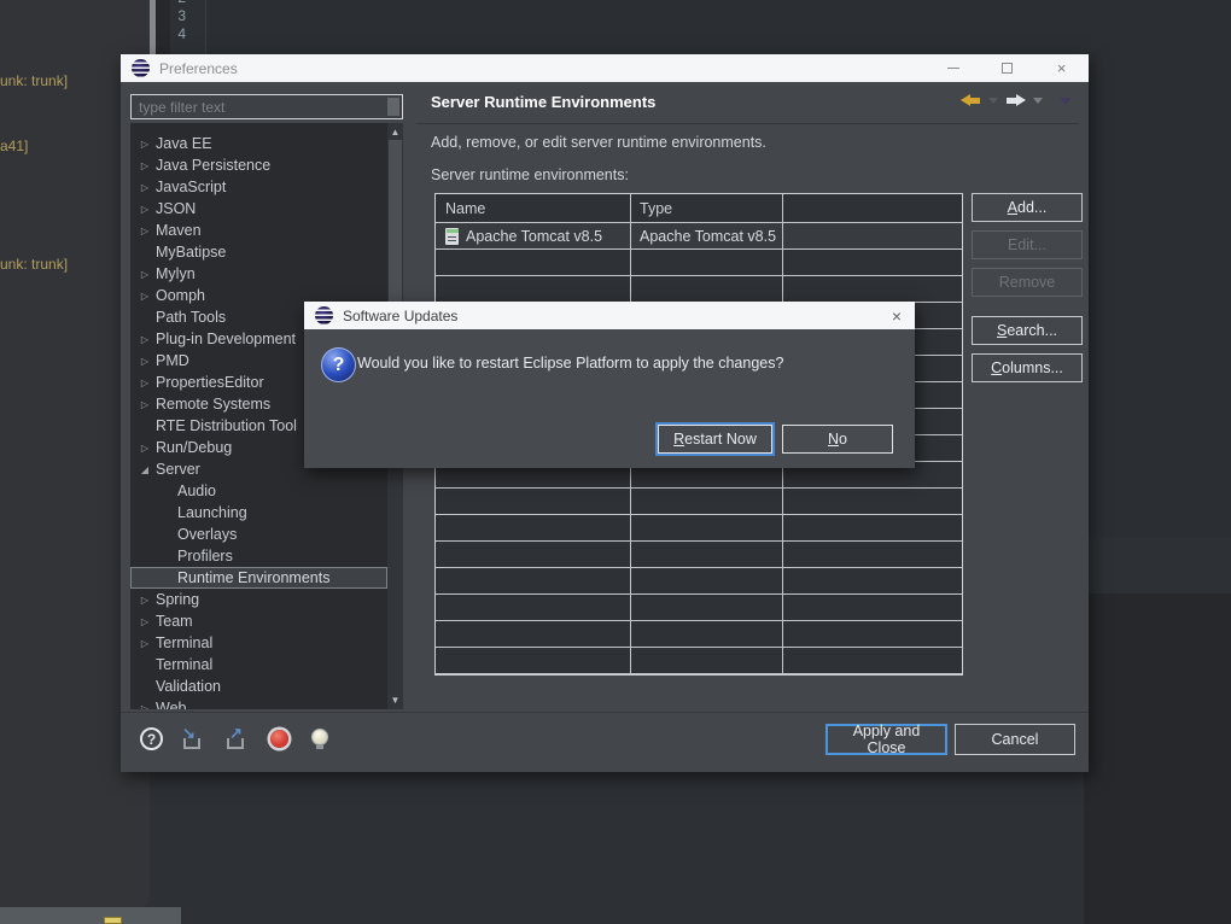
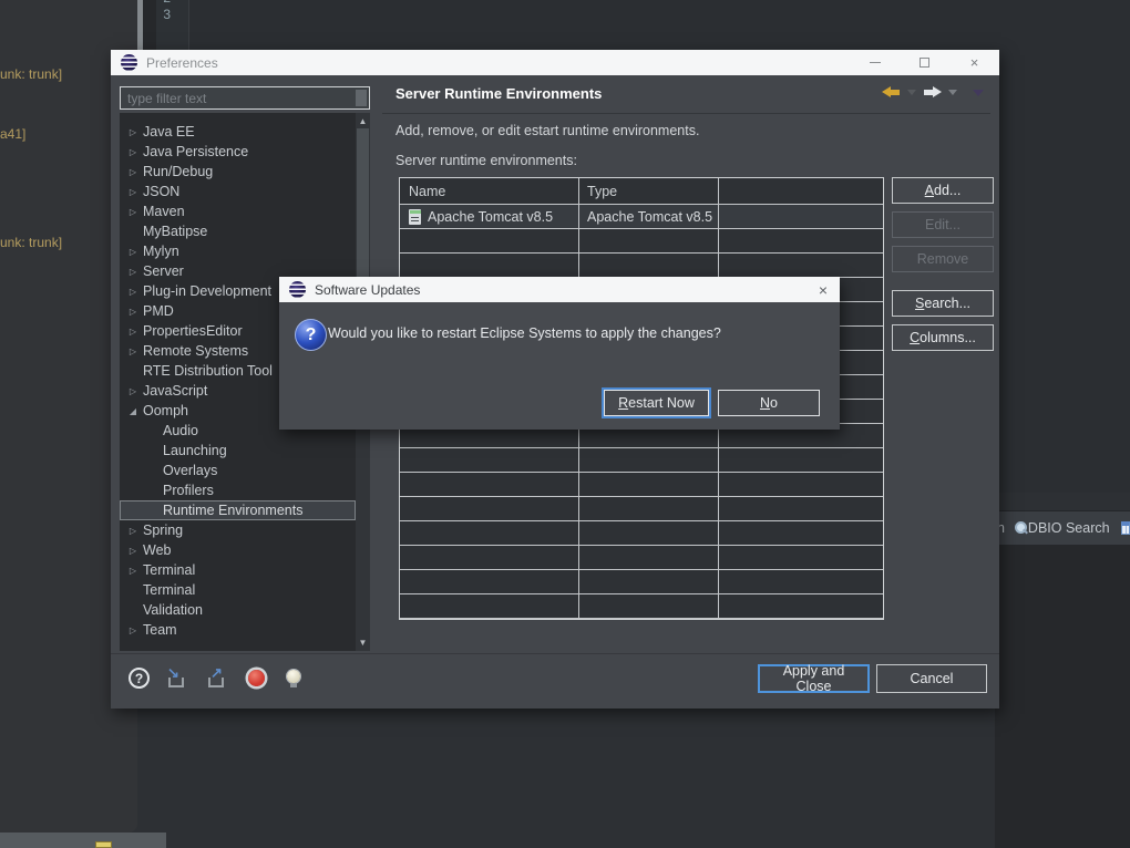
  3
- 4
  unk: trunk]
  a41]
  unk: trunk]
+ n
+ DBIO Search
  Preferences
  ×
  type filter text
  Java EE
  Java Persistence
- JavaScript
+ Run/Debug
  JSON
  Maven
  MyBatipse
  Mylyn
- Oomph
+ Server
- Path Tools
  Plug-in Development
  PMD
  PropertiesEditor
  Remote Systems
  RTE Distribution Tool
- Run/Debug
+ JavaScript
- Server
+ Oomph
  Audio
  Launching
  Overlays
  Profilers
  Runtime Environments
  Spring
- Team
+ Web
  Terminal
  Terminal
  Validation
- Web
+ Team
  ▲
  ▼
  Server Runtime Environments
- Add, remove, or edit server runtime environments.
+ Add, remove, or edit estart runtime environments.
  Server runtime environments:
  Name
  Type
  Apache Tomcat v8.5
  Apache Tomcat v8.5
  A
  dd...
  Edit...
  Remove
  S
  earch...
  C
  olumns...
  ?
  ↘
  ↗
  Apply and Close
  Cancel
  Software Updates
  ×
  ?
- Would you like to restart Eclipse Platform to apply the changes?
+ Would you like to restart Eclipse Systems to apply the changes?
  R
  estart Now
  N
  o
